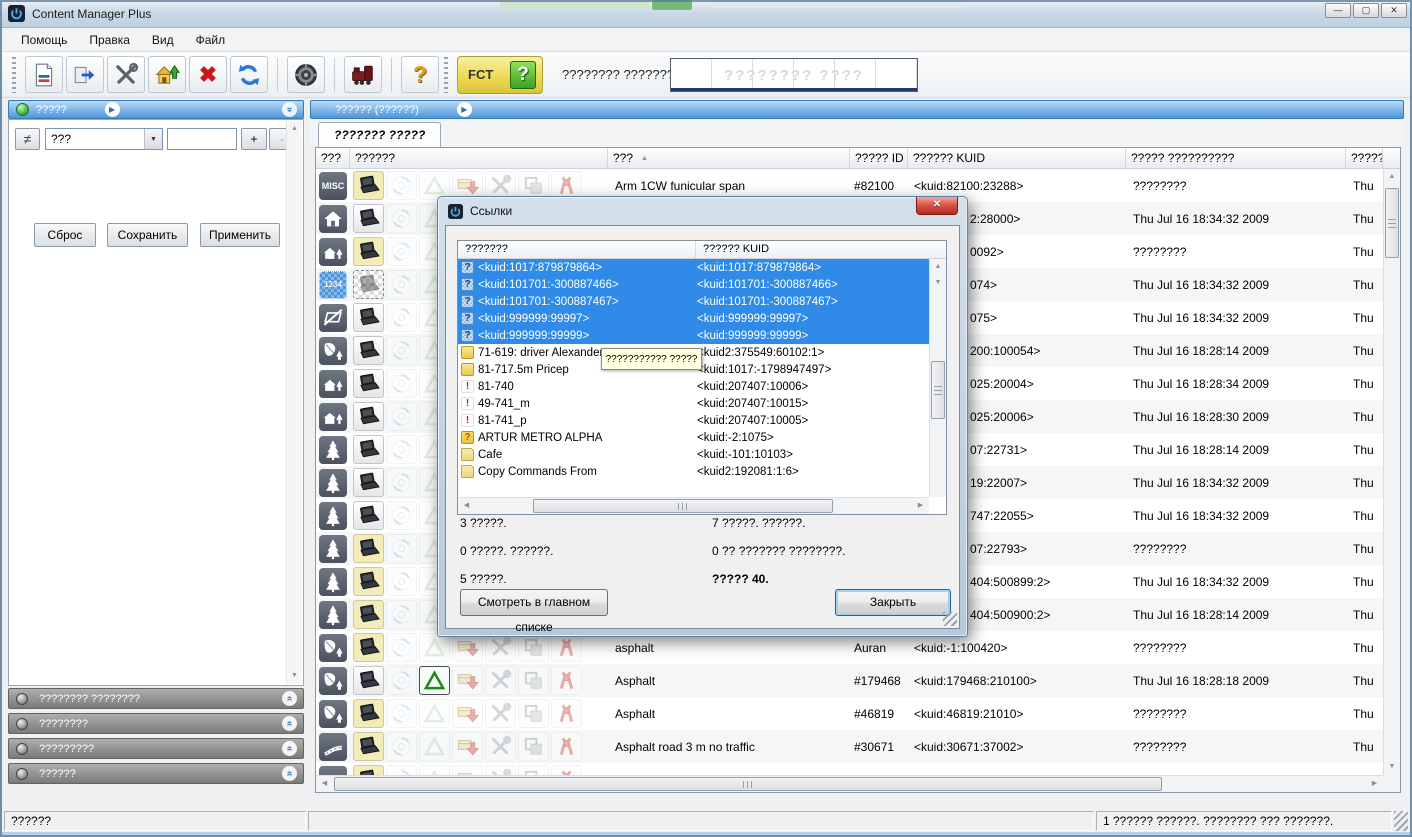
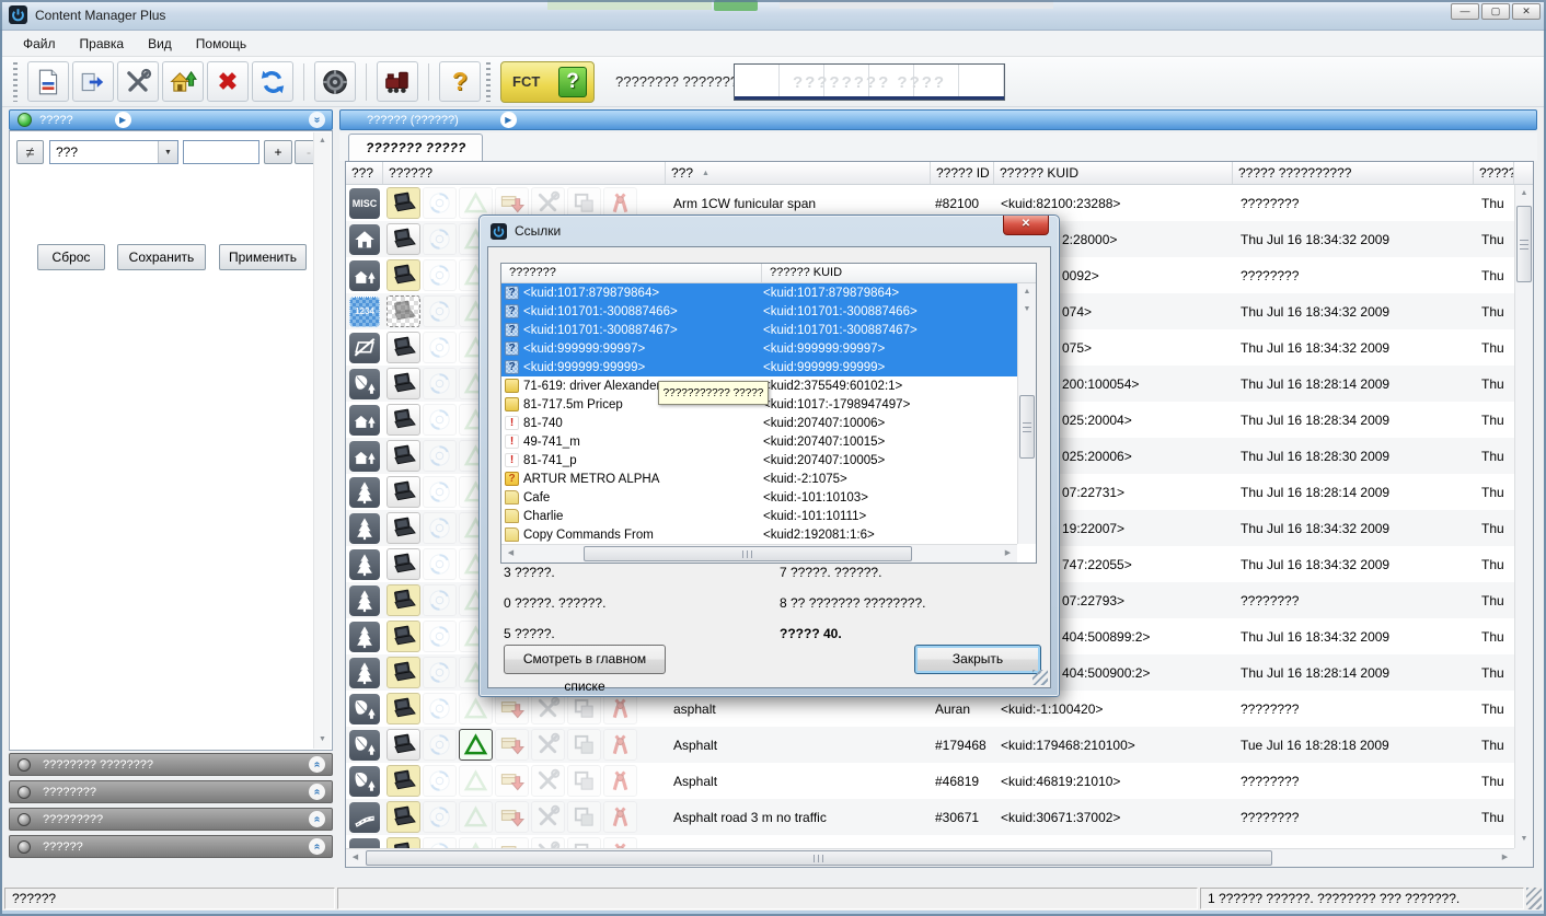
  Content Manager Plus
  —
  ▢
  ✕
- Помощь
+ Файл
  Правка
  Вид
- Файл
+ Помощь
  ✖
  ?
  FCT
  ?
  ???????? ??????
  ???????? ????
  ?????
  ▶
  ≠
  ???
  +
  -
  Сброс
  Сохранить
  Применить
  ???????? ????????
  ????????
  ?????????
  ??????
  ?????? (??????)
  ▶
  ??????? ?????
  ???
  ??????
  ???
  ????? ID
  ?????? KUID
  ????? ??????????
  ?????
  MISC
  Arm 1CW funicular span
  #82100
  <kuid:82100:23288>
  ????????
  Thu
  2:28000>
  Thu Jul 16 18:34:32 2009
  Thu
  0092>
  ????????
  Thu
  1234
  074>
  Thu Jul 16 18:34:32 2009
  Thu
  075>
  Thu Jul 16 18:34:32 2009
  Thu
  200:100054>
  Thu Jul 16 18:28:14 2009
  Thu
  025:20004>
  Thu Jul 16 18:28:34 2009
  Thu
  025:20006>
  Thu Jul 16 18:28:30 2009
  Thu
  07:22731>
  Thu Jul 16 18:28:14 2009
  Thu
  19:22007>
  Thu Jul 16 18:34:32 2009
  Thu
  747:22055>
  Thu Jul 16 18:34:32 2009
  Thu
  07:22793>
  ????????
  Thu
  404:500899:2>
  Thu Jul 16 18:34:32 2009
  Thu
  404:500900:2>
  Thu Jul 16 18:28:14 2009
  Thu
  asphalt
  Auran
  <kuid:-1:100420>
  ????????
  Thu
  Asphalt
  #179468
  <kuid:179468:210100>
- Thu Jul 16 18:28:18 2009
+ Tue Jul 16 18:28:18 2009
  Thu
  Asphalt
  #46819
  <kuid:46819:21010>
  ????????
  Thu
  Asphalt road 3 m no traffic
  #30671
  <kuid:30671:37002>
  ????????
  Thu
  Ссылки
  ✕
  ???????
  ?????? KUID
  ?
  <kuid:1017:879879864>
  <kuid:1017:879879864>
  ?
  <kuid:101701:-300887466>
  <kuid:101701:-300887466>
  ?
  <kuid:101701:-300887467>
  <kuid:101701:-300887467>
  ?
  <kuid:999999:99997>
  <kuid:999999:99997>
  ?
  <kuid:999999:99999>
  <kuid:999999:99999>
  71-619: driver Alexande
  kuid2:375549:60102:1>
  81-717.5m Pricep
  kuid:1017:-1798947497>
  !
  81-740
  <kuid:207407:10006>
  !
  49-741_m
  <kuid:207407:10015>
  !
  81-741_p
  <kuid:207407:10005>
  ?
  ARTUR METRO ALPHA
  <kuid:-2:1075>
  Cafe
  <kuid:-101:10103>
+ Charlie
+ <kuid:-101:10111>
  Copy Commands From
  <kuid2:192081:1:6>
  3 ?????.
  0 ?????. ??????.
  5 ?????.
  7 ?????. ??????.
- 0 ?? ??????? ????????.
+ 8 ?? ??????? ????????.
  ????? 40.
  Смотреть в главном списке
  Закрыть
  ??????????? ?????
  ??????
  1 ?????? ??????. ???????? ??? ???????.
